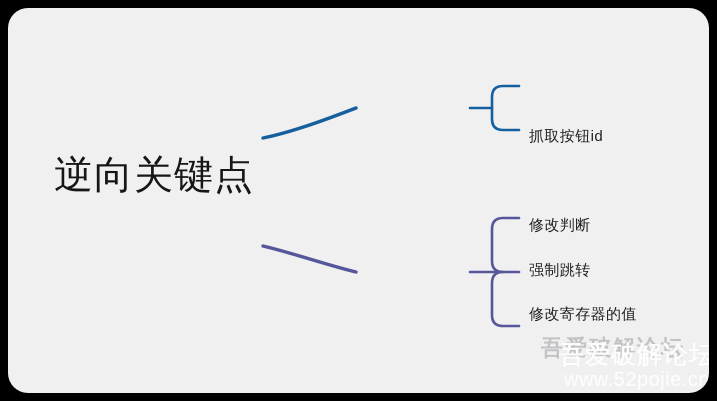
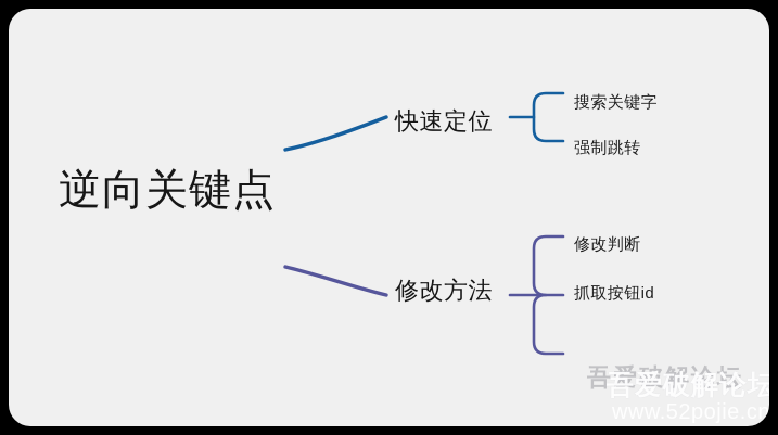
  逆向关键点
+ 快速定位
+ 修改方法
+ 搜索关键字
- 抓取按钮id
+ 强制跳转
  修改判断
- 强制跳转
+ 抓取按钮id
- 修改寄存器的值
  吾爱破解论坛
  吾爱破解论坛
  www.52pojie.cn
